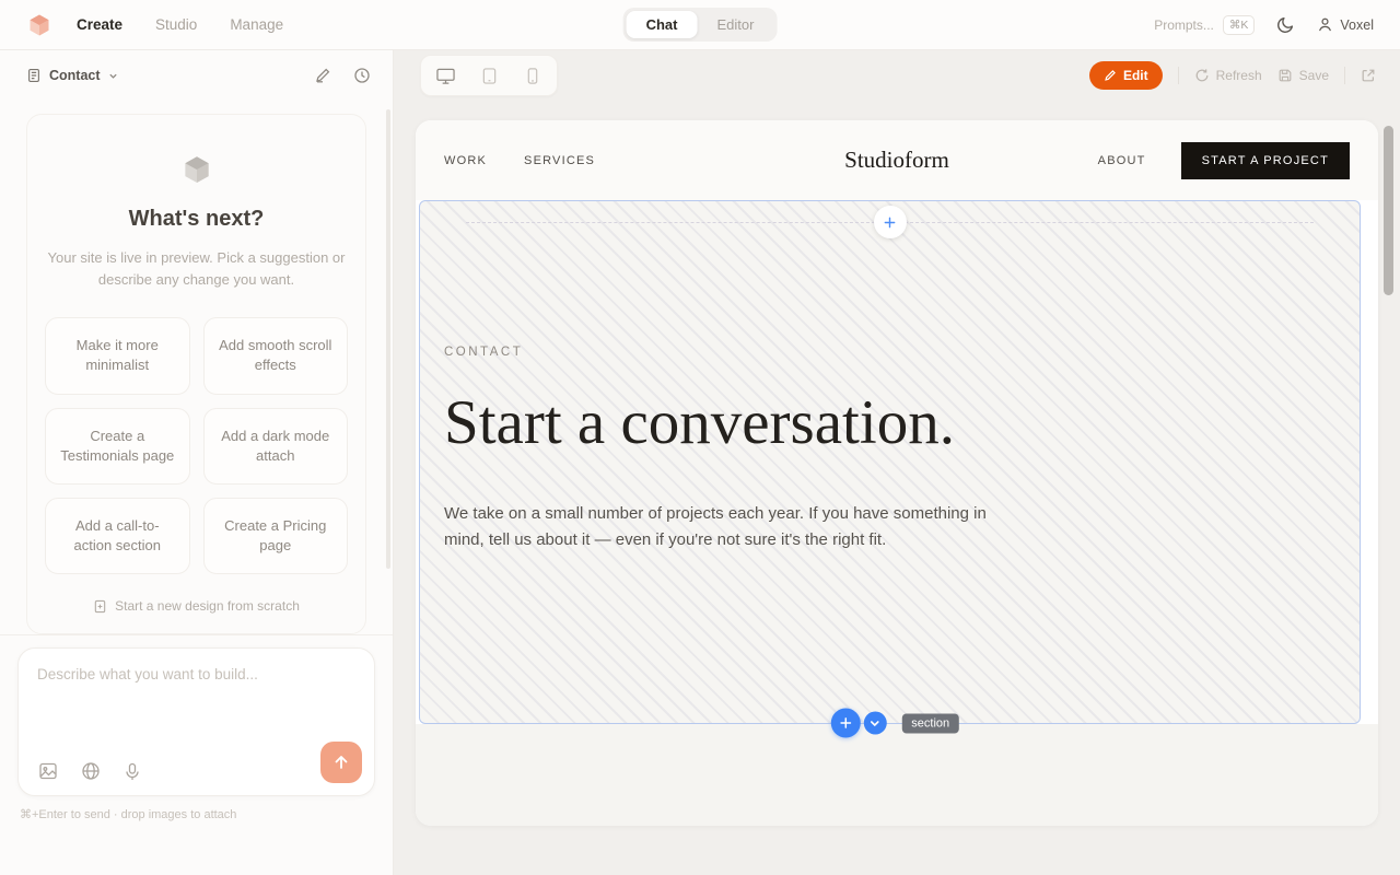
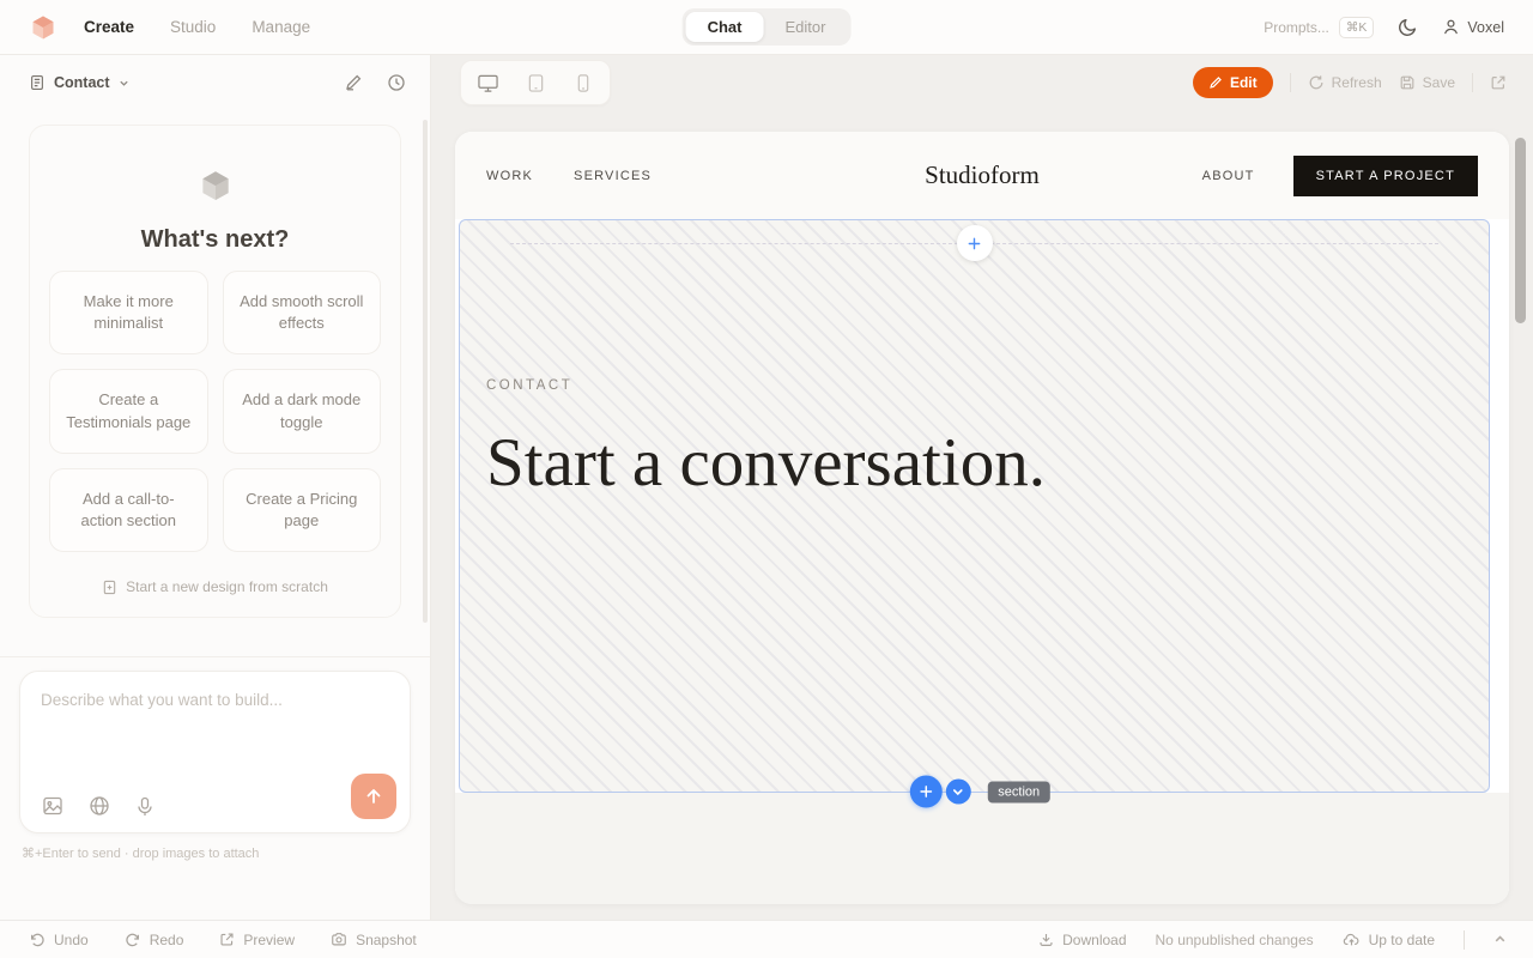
  Create
  Studio
  Manage
  Chat
  Editor
  Prompts...
  ⌘K
  Voxel
  Contact
  What's next?
- Your site is live in preview. Pick a suggestion or describe any change you want.
  Make it more minimalist
  Add smooth scroll effects
  Create a Testimonials page
- Add a dark mode attach
+ Add a dark mode toggle
  Add a call-to-action section
  Create a Pricing page
  Start a new design from scratch
  Describe what you want to build...
  ⌘+Enter to send · drop images to attach
  Edit
  Refresh
  Save
  WORK
  SERVICES
  Studioform
  ABOUT
  START A PROJECT
  CONTACT
  Start a conversation.
- We take on a small number of projects each year. If you have something in mind, tell us about it — even if you're not sure it's the right fit.
  section
+ Undo
+ Redo
+ Preview
+ Snapshot
+ Download
+ No unpublished changes
+ Up to date
